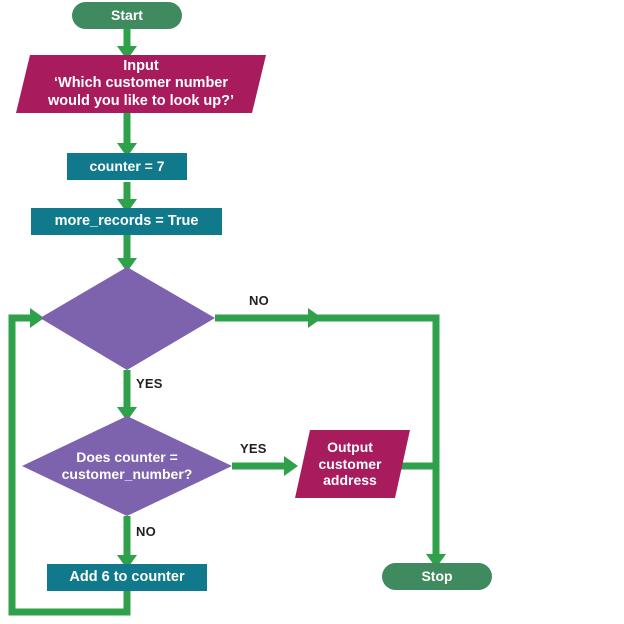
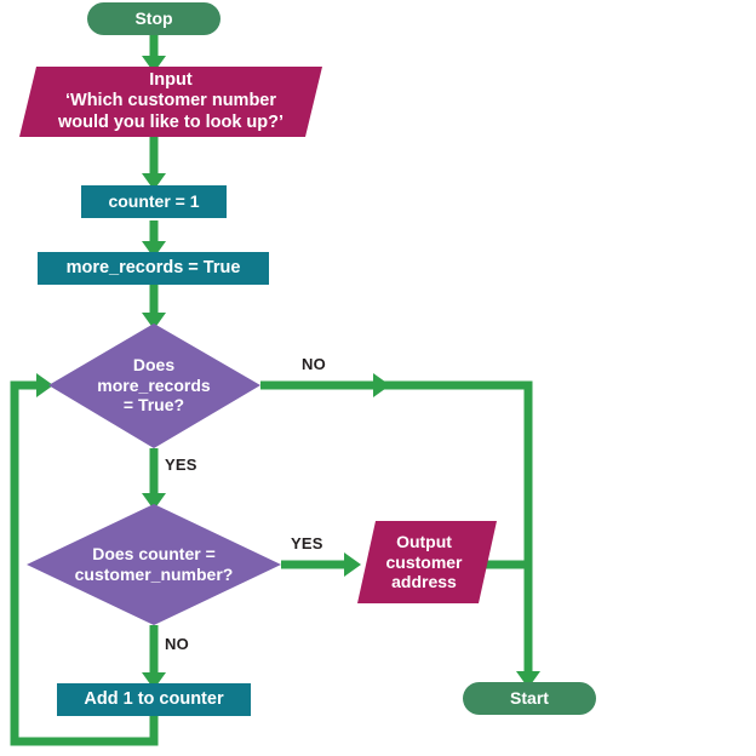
- Start
+ Stop
  Input
  ‘Which customer number
  would you like to look up?’
- counter = 7
+ counter = 1
  more_records = True
+ Does
+ more_records
+ = True?
  Does counter =
  customer_number?
  Output
  customer
  address
- Add 6 to counter
+ Add 1 to counter
- Stop
+ Start
  NO
  YES
  YES
  NO
